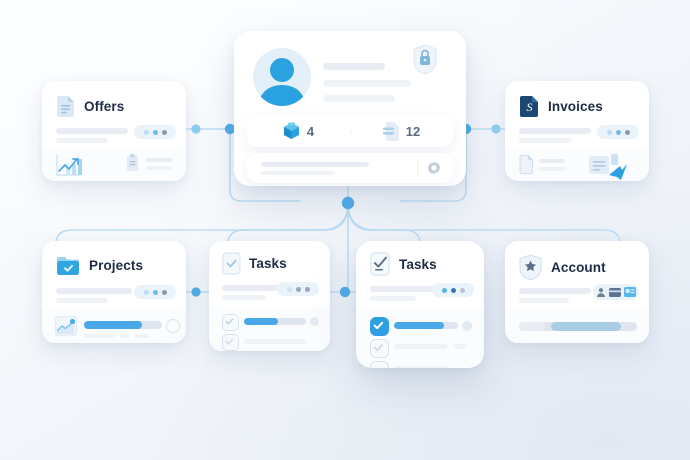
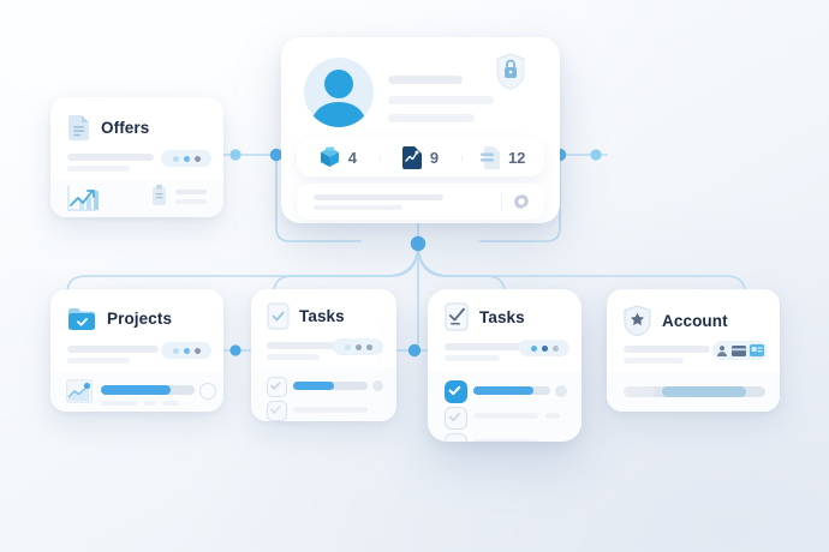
  Offers
  4
+ 9
  12
- S
- Invoices
  Projects
  Tasks
  Tasks
  Account
